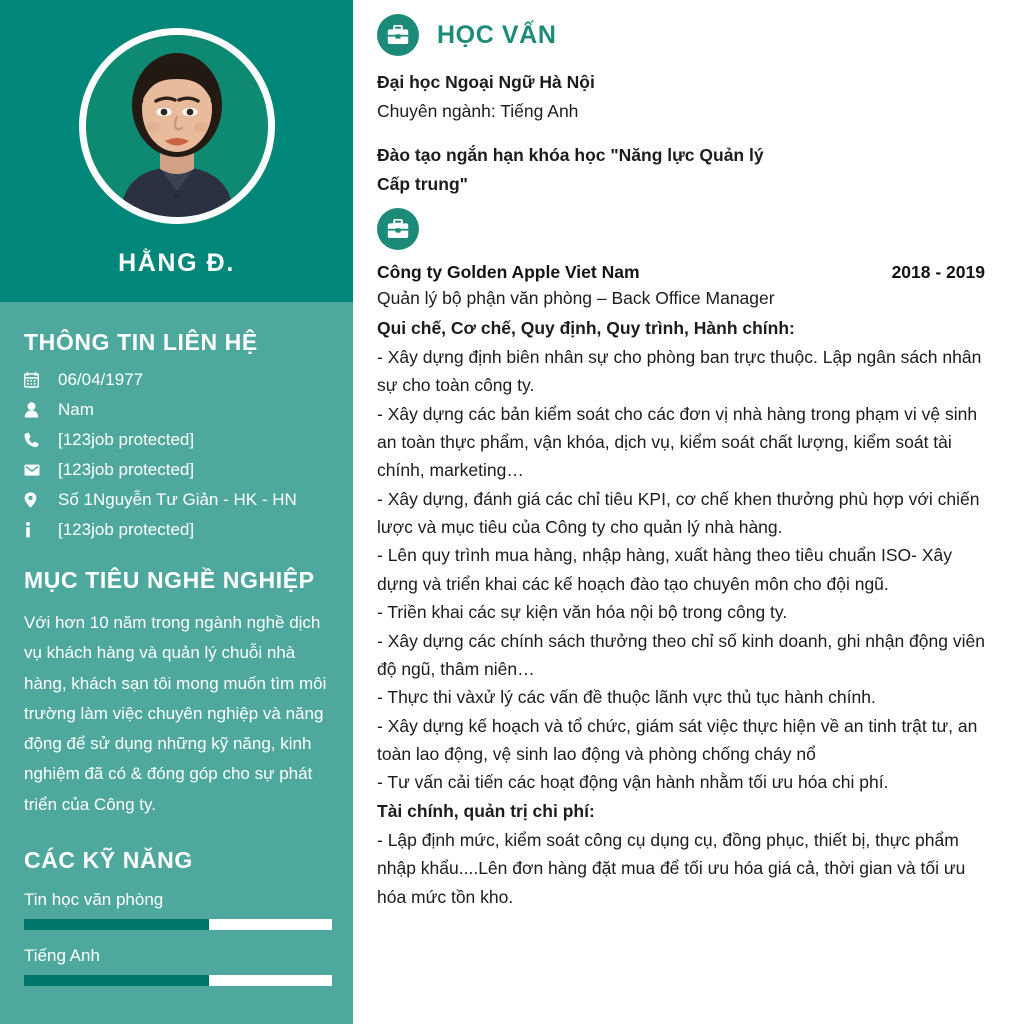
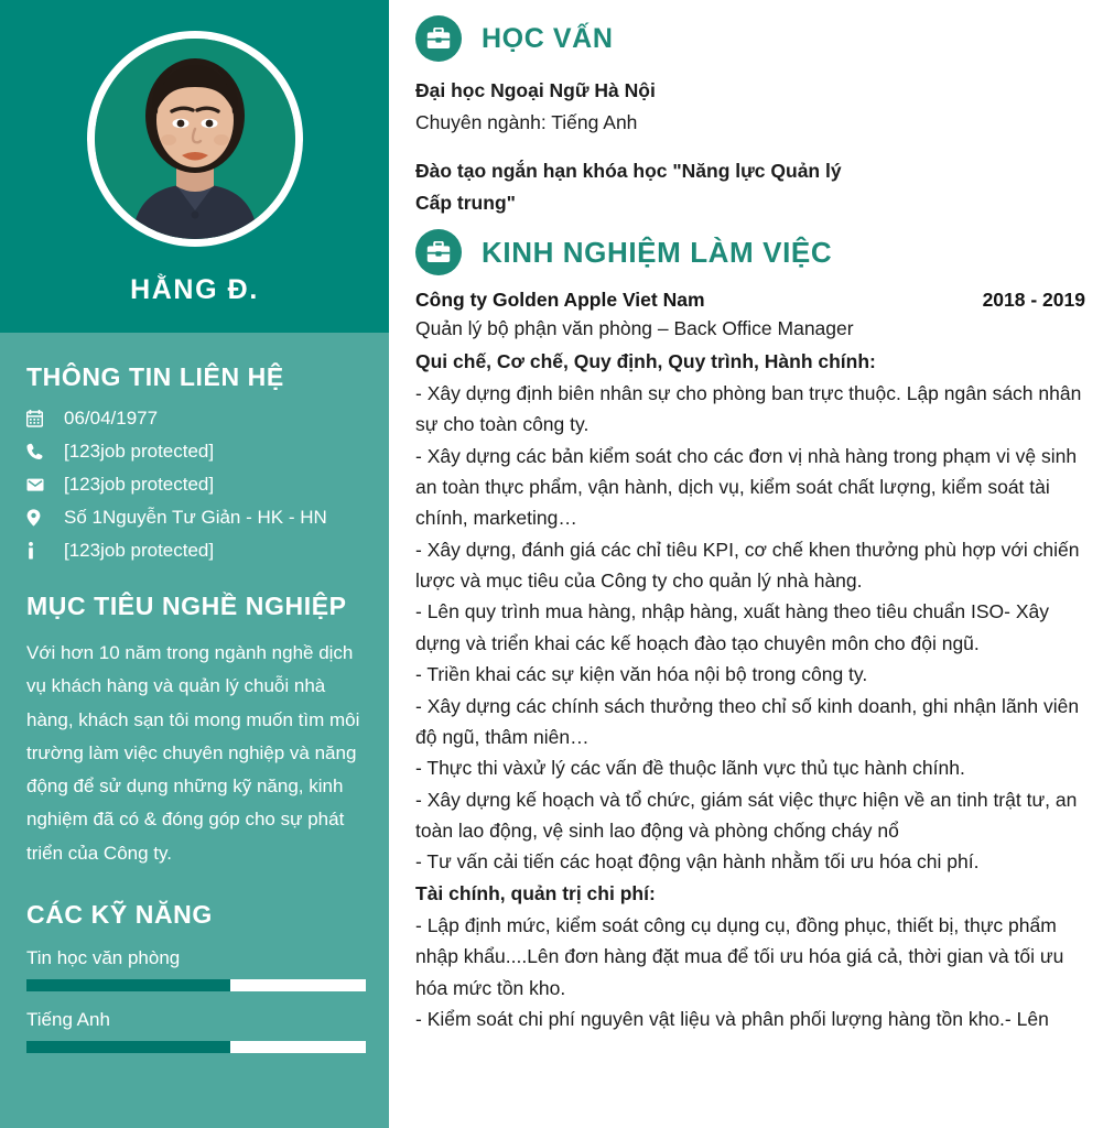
  HẰNG Đ.
  THÔNG TIN LIÊN HỆ
  06/04/1977
- Nam
  [123job protected]
  [123job protected]
  Số 1Nguyễn Tư Giản - HK - HN
  [123job protected]
  MỤC TIÊU NGHỀ NGHIỆP
  Với hơn 10 năm trong ngành nghề dịch vụ khách hàng và quản lý chuỗi nhà hàng, khách sạn tôi mong muốn tìm môi trường làm việc chuyên nghiệp và năng động để sử dụng những kỹ năng, kinh nghiệm đã có & đóng góp cho sự phát triển của Công ty.
  CÁC KỸ NĂNG
  Tin học văn phòng
  Tiếng Anh
  HỌC VẤN
  Đại học Ngoại Ngữ Hà Nội
  Chuyên ngành: Tiếng Anh
  Đào tạo ngắn hạn khóa học "Năng lực Quản lý
  Cấp trung"
+ KINH NGHIỆM LÀM VIỆC
  Công ty Golden Apple Viet Nam
  2018 - 2019
  Quản lý bộ phận văn phòng – Back Office Manager
  Qui chế, Cơ chế, Quy định, Quy trình, Hành chính:
  - Xây dựng định biên nhân sự cho phòng ban trực thuộc. Lập ngân sách nhân sự cho toàn công ty.
- - Xây dựng các bản kiểm soát cho các đơn vị nhà hàng trong phạm vi vệ sinh an toàn thực phẩm, vận khóa, dịch vụ, kiểm soát chất lượng, kiểm soát tài chính, marketing…
+ - Xây dựng các bản kiểm soát cho các đơn vị nhà hàng trong phạm vi vệ sinh an toàn thực phẩm, vận hành, dịch vụ, kiểm soát chất lượng, kiểm soát tài chính, marketing…
  - Xây dựng, đánh giá các chỉ tiêu KPI, cơ chế khen thưởng phù hợp với chiến lược và mục tiêu của Công ty cho quản lý nhà hàng.
  - Lên quy trình mua hàng, nhập hàng, xuất hàng theo tiêu chuẩn ISO- Xây dựng và triển khai các kế hoạch đào tạo chuyên môn cho đội ngũ.
  - Triền khai các sự kiện văn hóa nội bộ trong công ty.
- - Xây dựng các chính sách thưởng theo chỉ số kinh doanh, ghi nhận động viên độ ngũ, thâm niên…
+ - Xây dựng các chính sách thưởng theo chỉ số kinh doanh, ghi nhận lãnh viên độ ngũ, thâm niên…
  - Thực thi vàxử lý các vấn đề thuộc lãnh vực thủ tục hành chính.
  - Xây dựng kế hoạch và tổ chức, giám sát việc thực hiện về an tinh trật tư, an toàn lao động, vệ sinh lao động và phòng chống cháy nổ
  - Tư vấn cải tiến các hoạt động vận hành nhằm tối ưu hóa chi phí.
  Tài chính, quản trị chi phí:
  - Lập định mức, kiểm soát công cụ dụng cụ, đồng phục, thiết bị, thực phẩm nhập khẩu....Lên đơn hàng đặt mua để tối ưu hóa giá cả, thời gian và tối ưu hóa mức tồn kho.
+ - Kiểm soát chi phí nguyên vật liệu và phân phối lượng hàng tồn kho.- Lên
